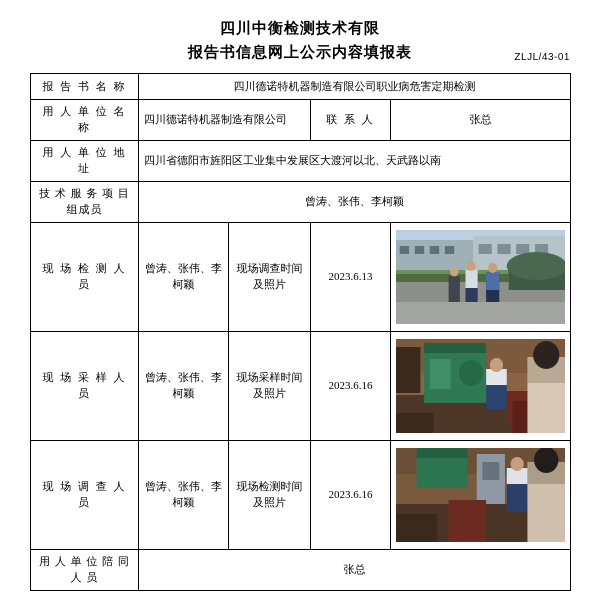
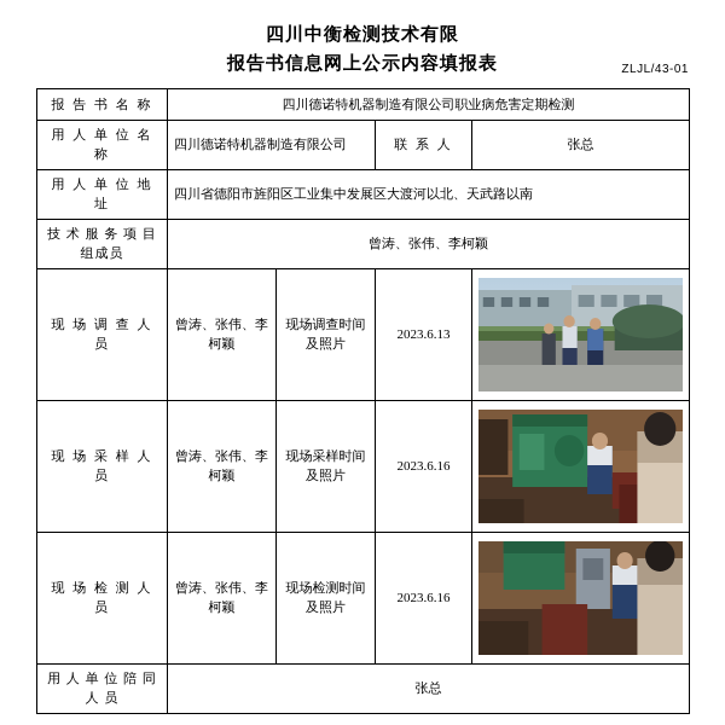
  四川中衡检测技术有限
  报告书信息网上公示内容填报表
  ZLJL/43-01
  报 告 书 名 称	四川德诺特机器制造有限公司职业病危害定期检测
  用 人 单 位 名 称	四川德诺特机器制造有限公司	联 系 人	张总
  用 人 单 位 地 址	四川省德阳市旌阳区工业集中发展区大渡河以北、天武路以南
  技 术 服 务 项 目 组成员	曾涛、张伟、李柯颖
- 现 场 检 测 人 员	曾涛、张伟、李柯颖	现场调查时间及照片	2023.6.13
+ 现 场 调 查 人 员	曾涛、张伟、李柯颖	现场调查时间及照片	2023.6.13
  现 场 采 样 人 员	曾涛、张伟、李柯颖	现场采样时间及照片	2023.6.16
- 现 场 调 查 人 员	曾涛、张伟、李柯颖	现场检测时间及照片	2023.6.16
+ 现 场 检 测 人 员	曾涛、张伟、李柯颖	现场检测时间及照片	2023.6.16
  用 人 单 位 陪 同 人 员	张总
